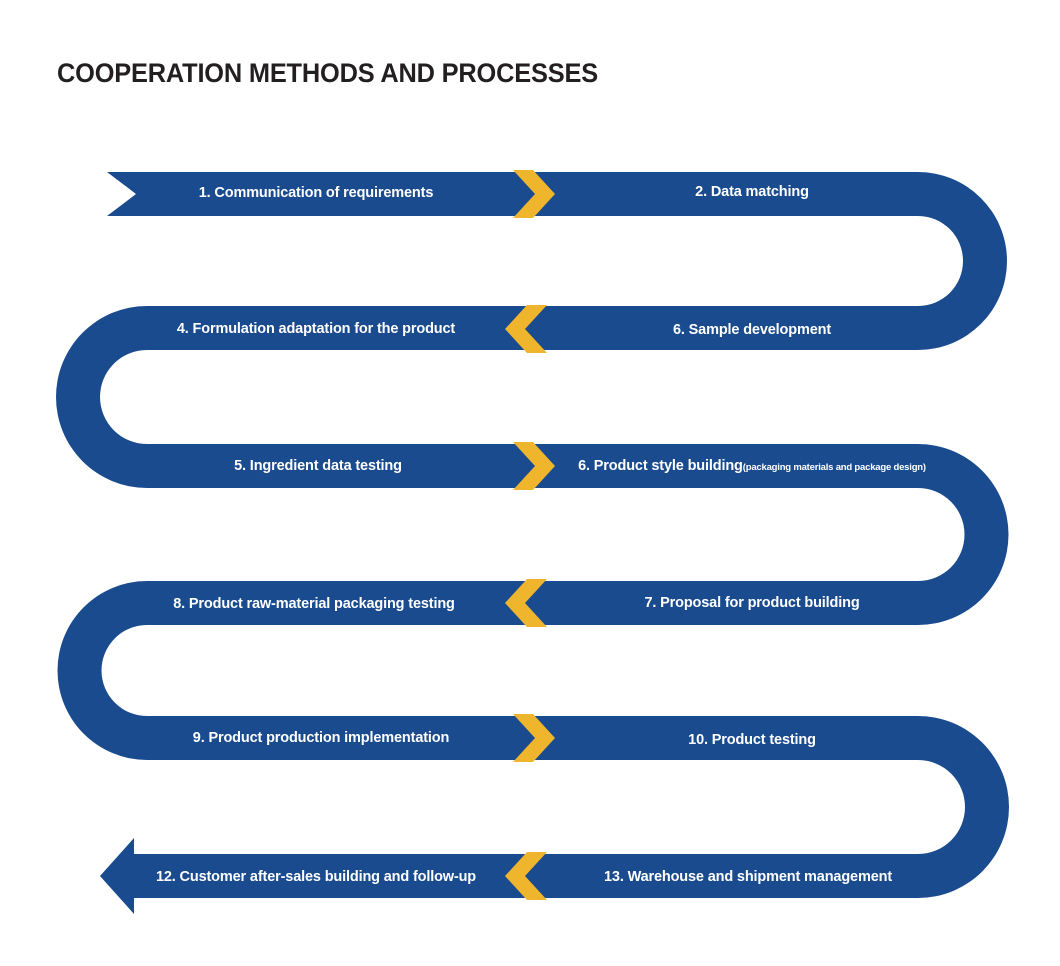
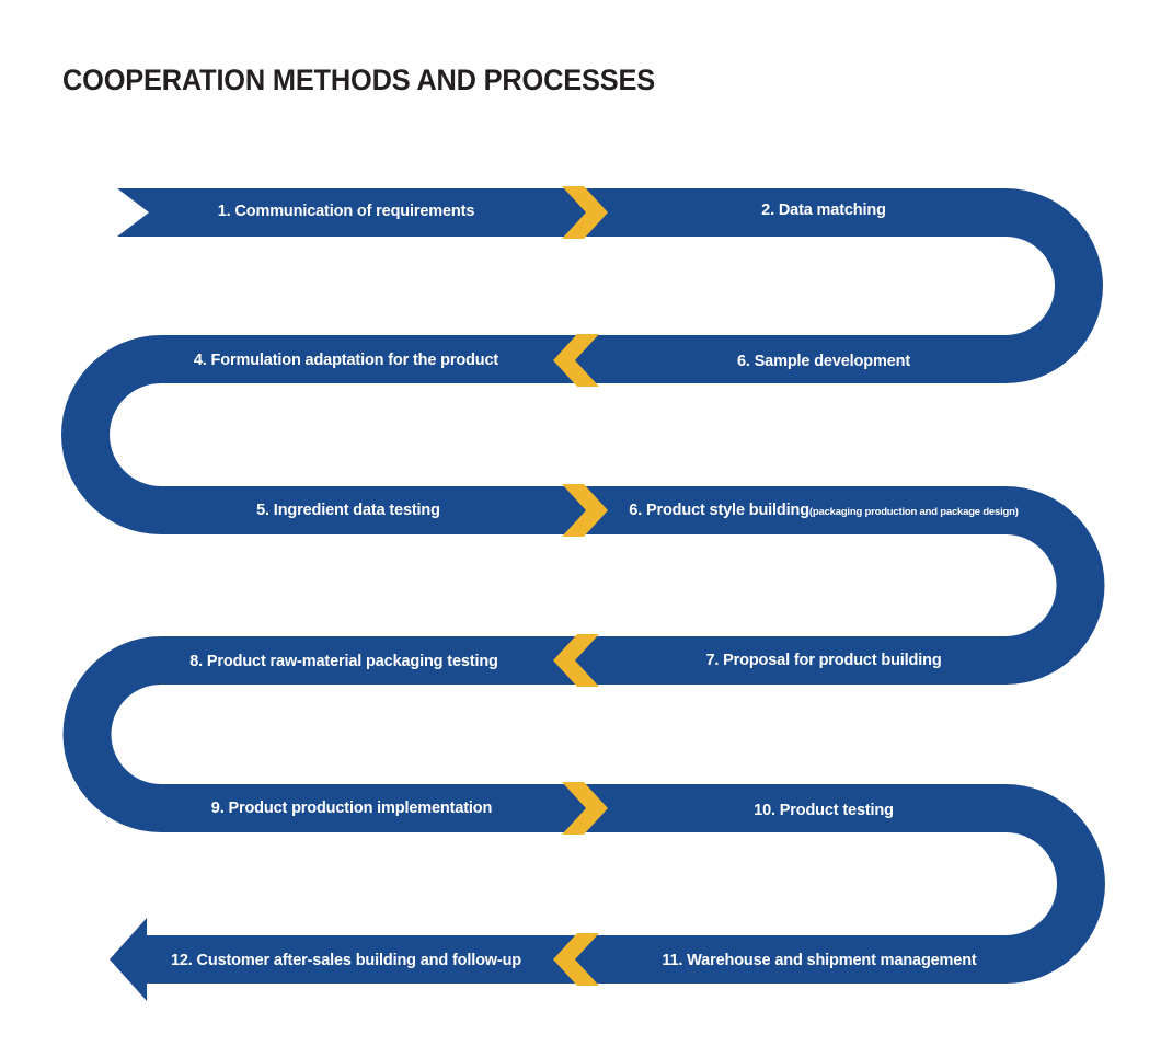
  COOPERATION METHODS AND PROCESSES
  1. Communication of requirements
  2. Data matching
  6. Sample development
  4. Formulation adaptation for the product
  5. Ingredient data testing
- 6. Product style building(packaging materials and package design)
+ 6. Product style building(packaging production and package design)
  7. Proposal for product building
  8. Product raw-material packaging testing
  9. Product production implementation
  10. Product testing
- 13. Warehouse and shipment management
+ 11. Warehouse and shipment management
  12. Customer after-sales building and follow-up
